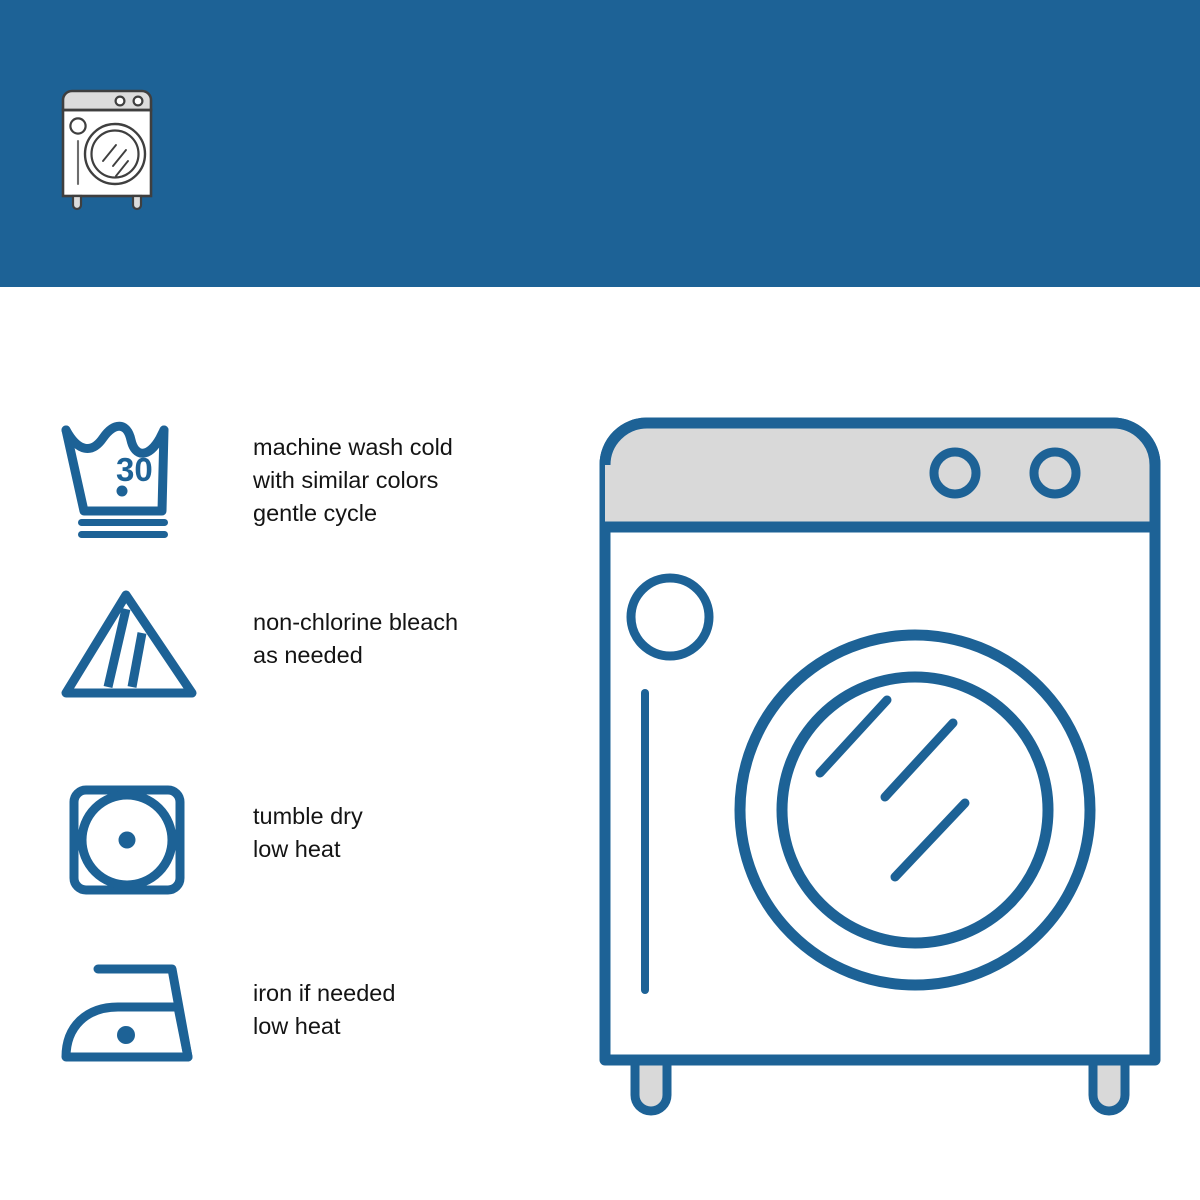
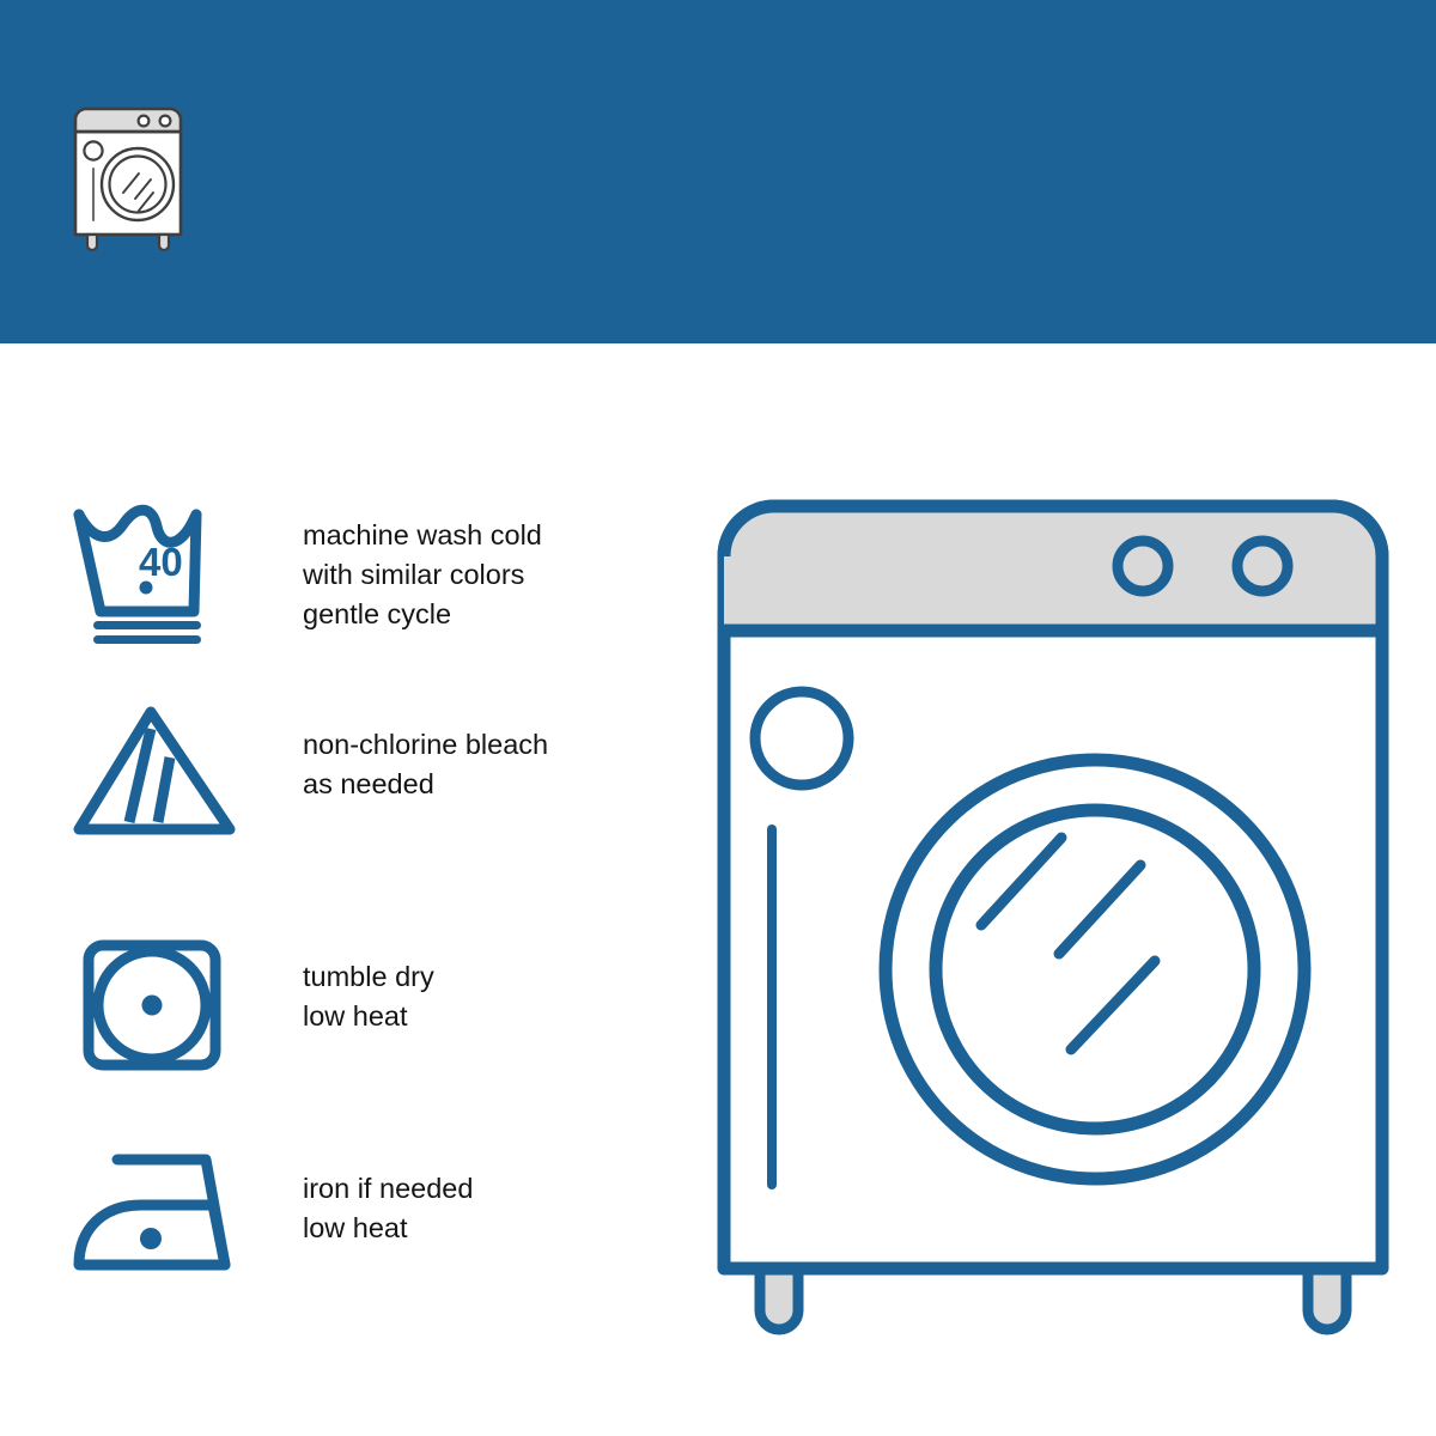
- 30
+ 40
  machine wash cold
  with similar colors
  gentle cycle
  non-chlorine bleach
  as needed
  tumble dry
  low heat
  iron if needed
  low heat
